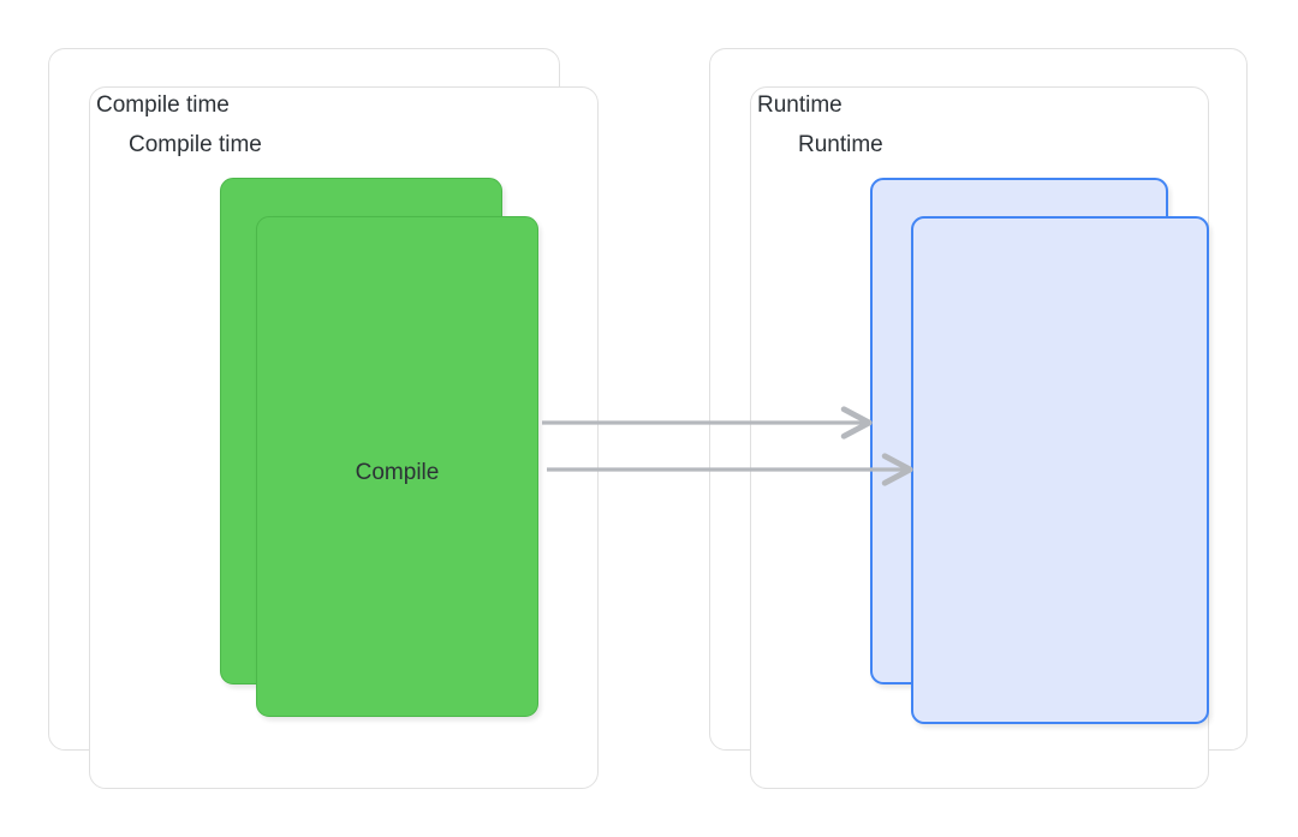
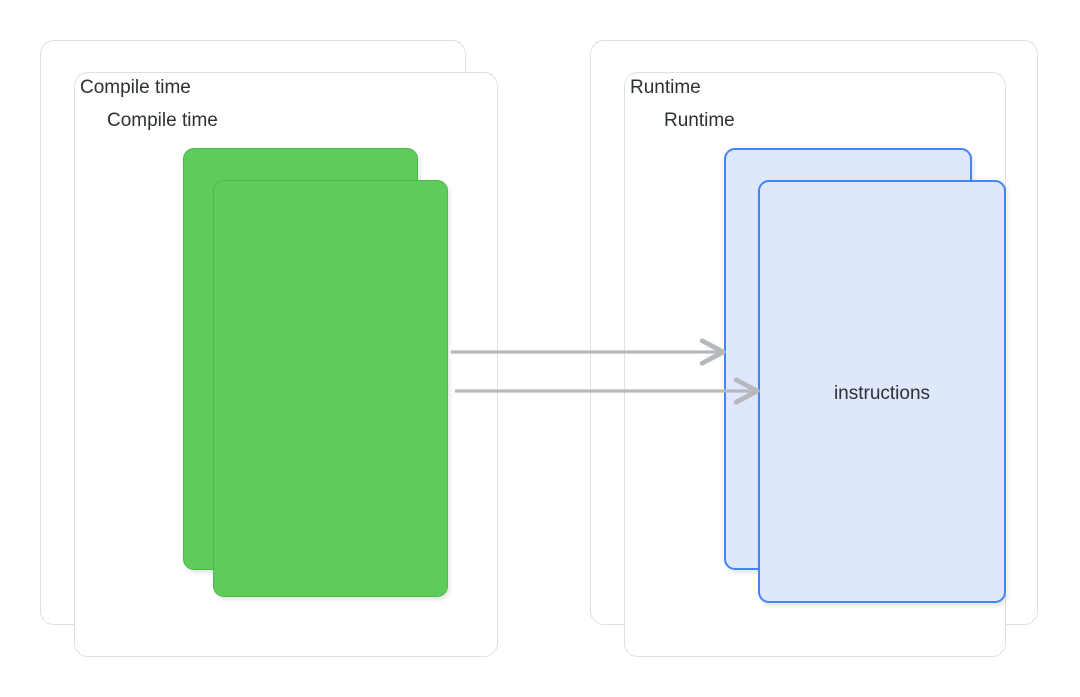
  Compile time
  Compile time
- Compile
  Runtime
  Runtime
+ instructions
